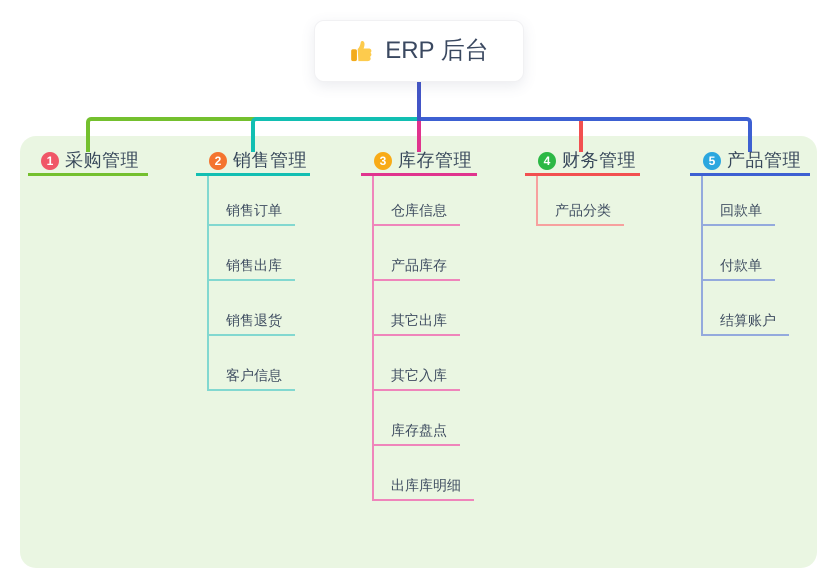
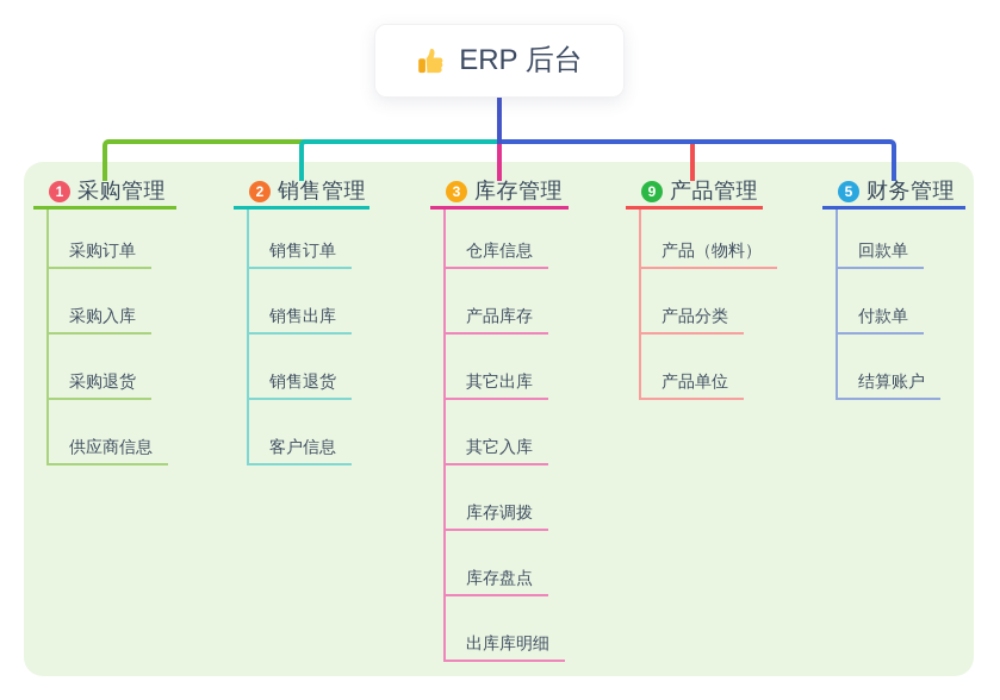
  ERP 后台
  1
  采购管理
+ 采购订单
+ 采购入库
+ 采购退货
+ 供应商信息
  2
  销售管理
  销售订单
  销售出库
  销售退货
  客户信息
  3
  库存管理
  仓库信息
  产品库存
  其它出库
  其它入库
+ 库存调拨
  库存盘点
  出库库明细
- 4
+ 9
- 财务管理
+ 产品管理
+ 产品（物料）
  产品分类
+ 产品单位
  5
- 产品管理
+ 财务管理
  回款单
  付款单
  结算账户
